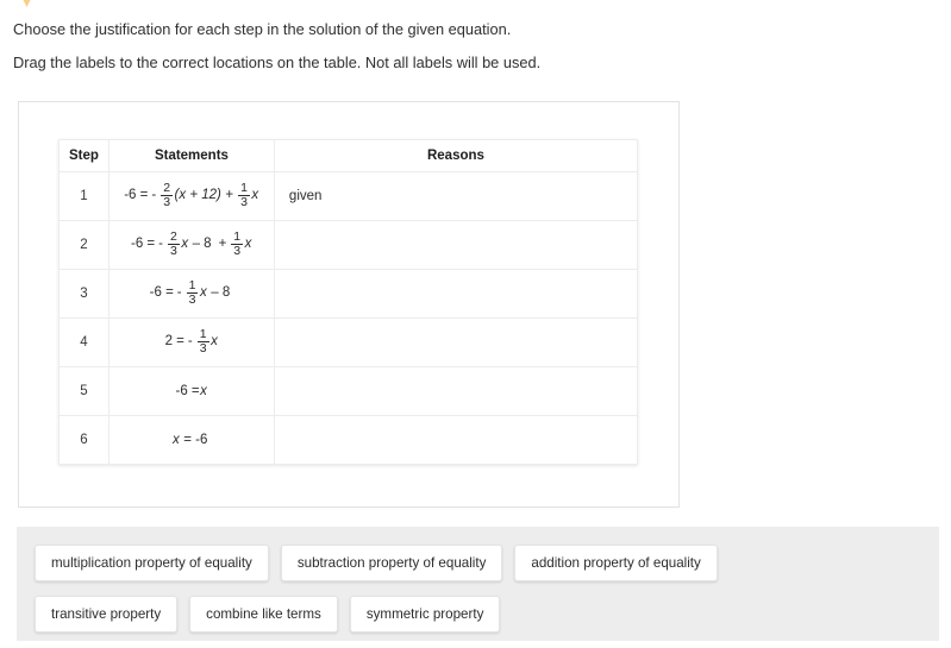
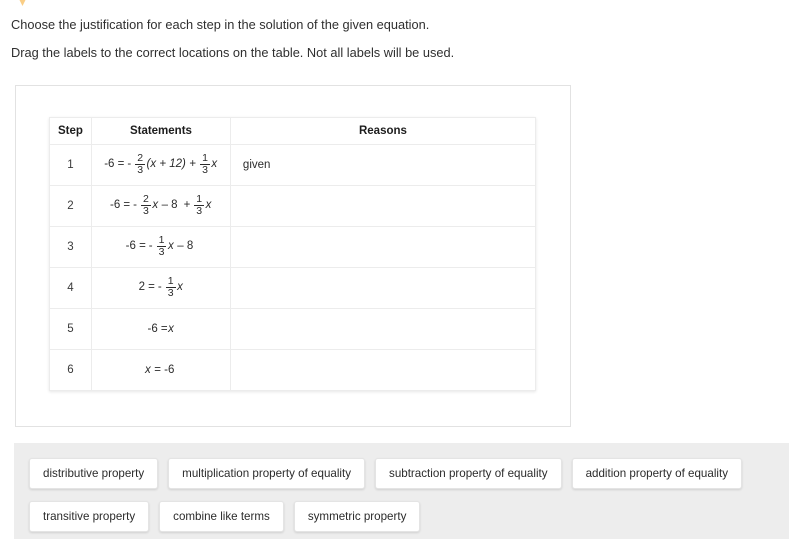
  Choose the justification for each step in the solution of the given equation.
  Drag the labels to the correct locations on the table. Not all labels will be used.
  Step	Statements	Reasons
  1	-6 = - 2 3 (x + 12) + 1 3 x	given
  2	-6 = - 2 3 x – 8 + 1 3 x
  3	-6 = - 1 3 x – 8
  4	2 = - 1 3 x
  5	-6 = x
  6	x = -6
+ distributive property
  multiplication property of equality
  subtraction property of equality
  addition property of equality
  transitive property
  combine like terms
  symmetric property
